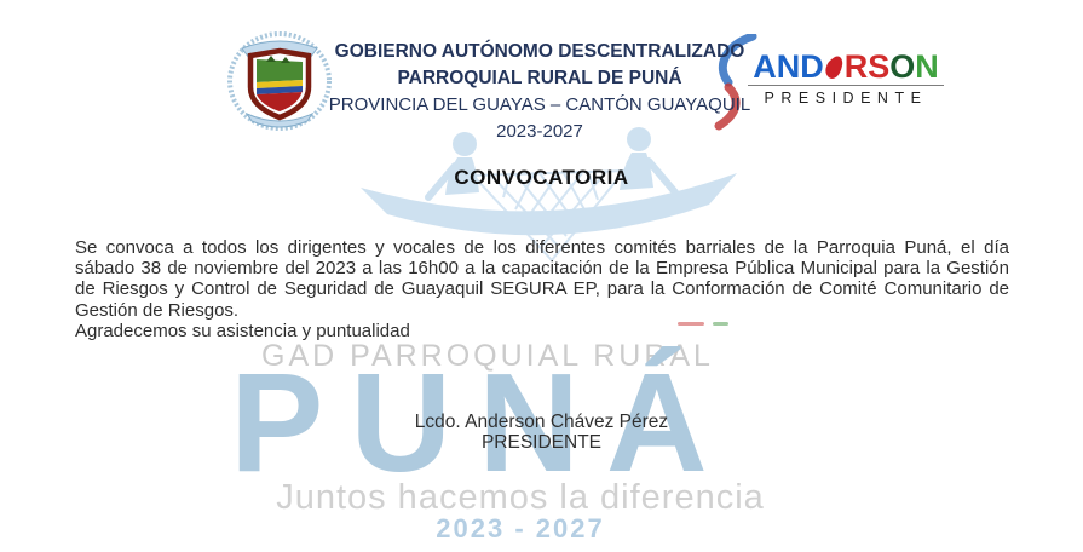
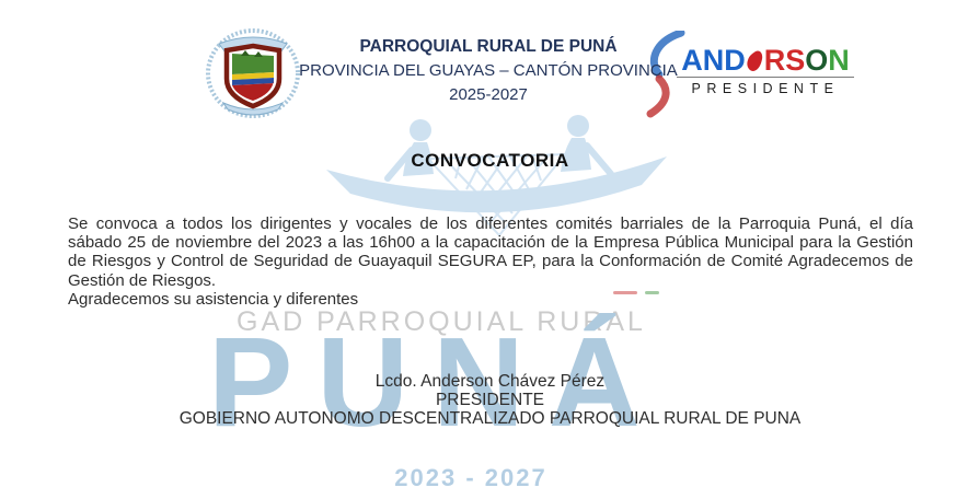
  GAD PARROQUIAL RURAL
  PUNÁ
- Juntos hacemos la diferencia
  2023 - 2027
- GOBIERNO AUTÓNOMO DESCENTRALIZADO
  PARROQUIAL RURAL DE PUNÁ
- PROVINCIA DEL GUAYAS – CANTÓN GUAYAQUIL
+ PROVINCIA DEL GUAYAS – CANTÓN PROVINCIA
- 2023-2027
+ 2025-2027
  AND RSON
  PRESIDENTE
  CONVOCATORIA
  Se convoca a todos los dirigentes y vocales de los diferentes comités barriales de la Parroquia Puná, el día
- sábado 38 de noviembre del 2023 a las 16h00 a la capacitación de la Empresa Pública Municipal para la Gestión
+ sábado 25 de noviembre del 2023 a las 16h00 a la capacitación de la Empresa Pública Municipal para la Gestión
- de Riesgos y Control de Seguridad de Guayaquil SEGURA EP, para la Conformación de Comité Comunitario de
+ de Riesgos y Control de Seguridad de Guayaquil SEGURA EP, para la Conformación de Comité Agradecemos de
  Gestión de Riesgos.
- Agradecemos su asistencia y puntualidad
+ Agradecemos su asistencia y diferentes
  Lcdo. Anderson Chávez Pérez
  PRESIDENTE
+ GOBIERNO AUTONOMO DESCENTRALIZADO PARROQUIAL RURAL DE PUNA
